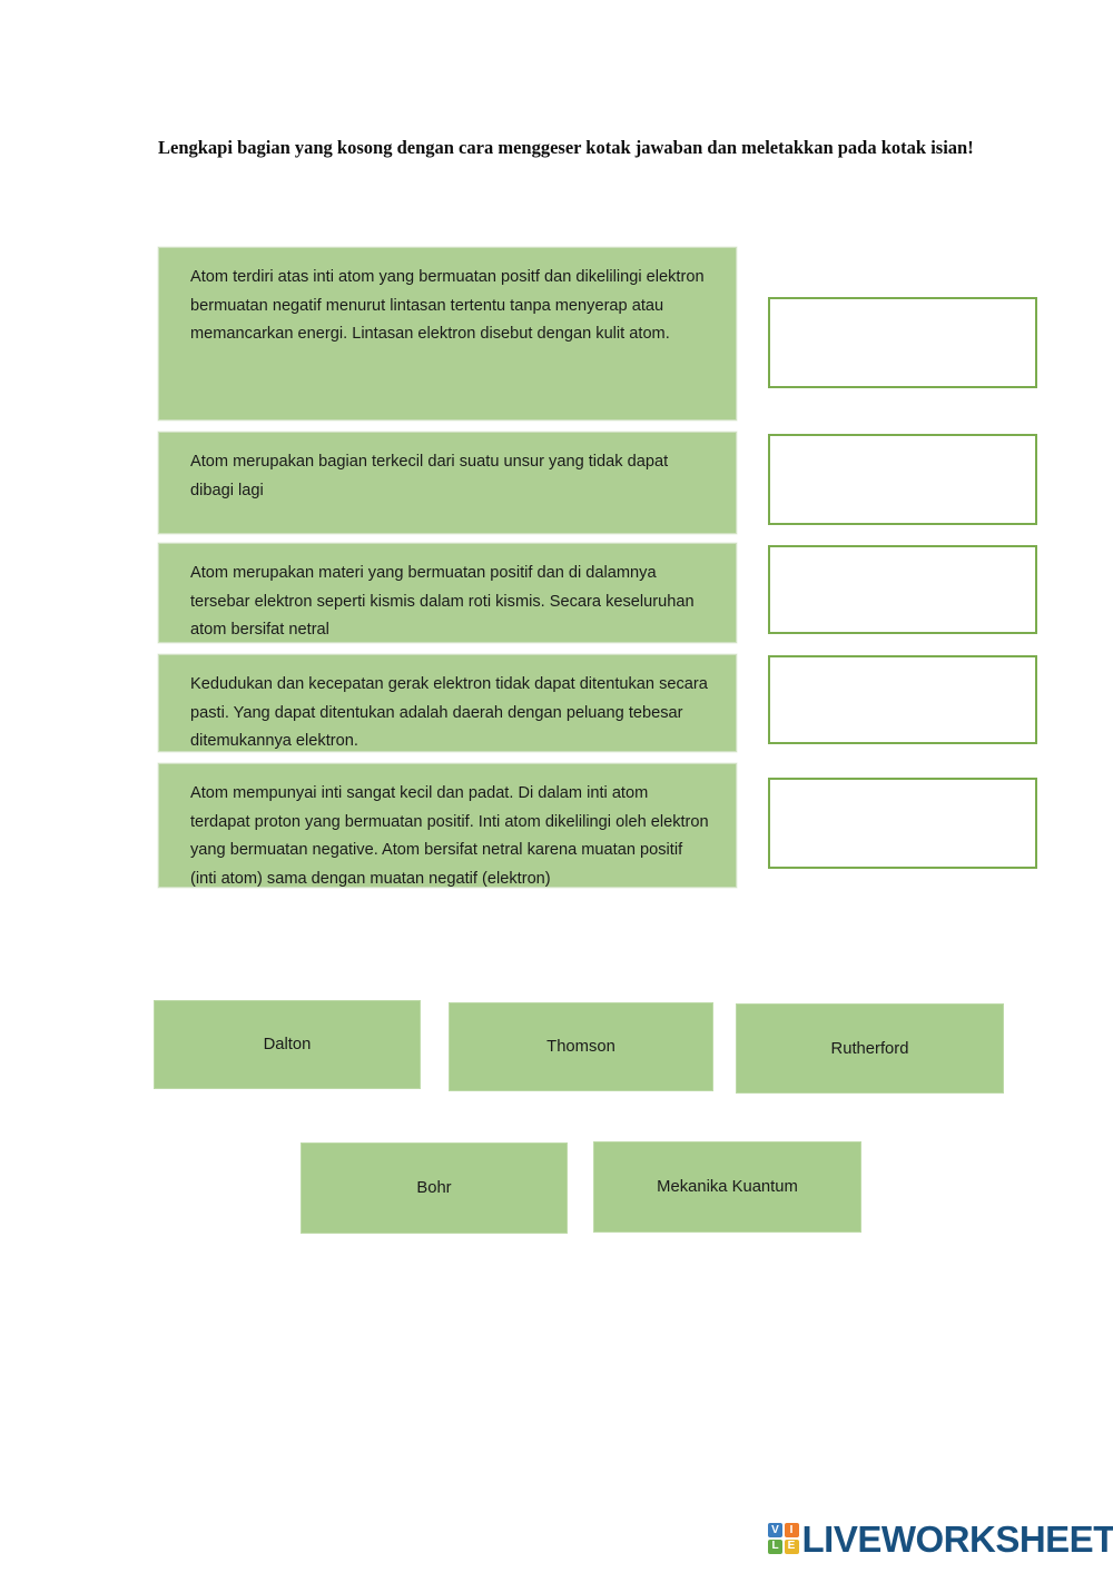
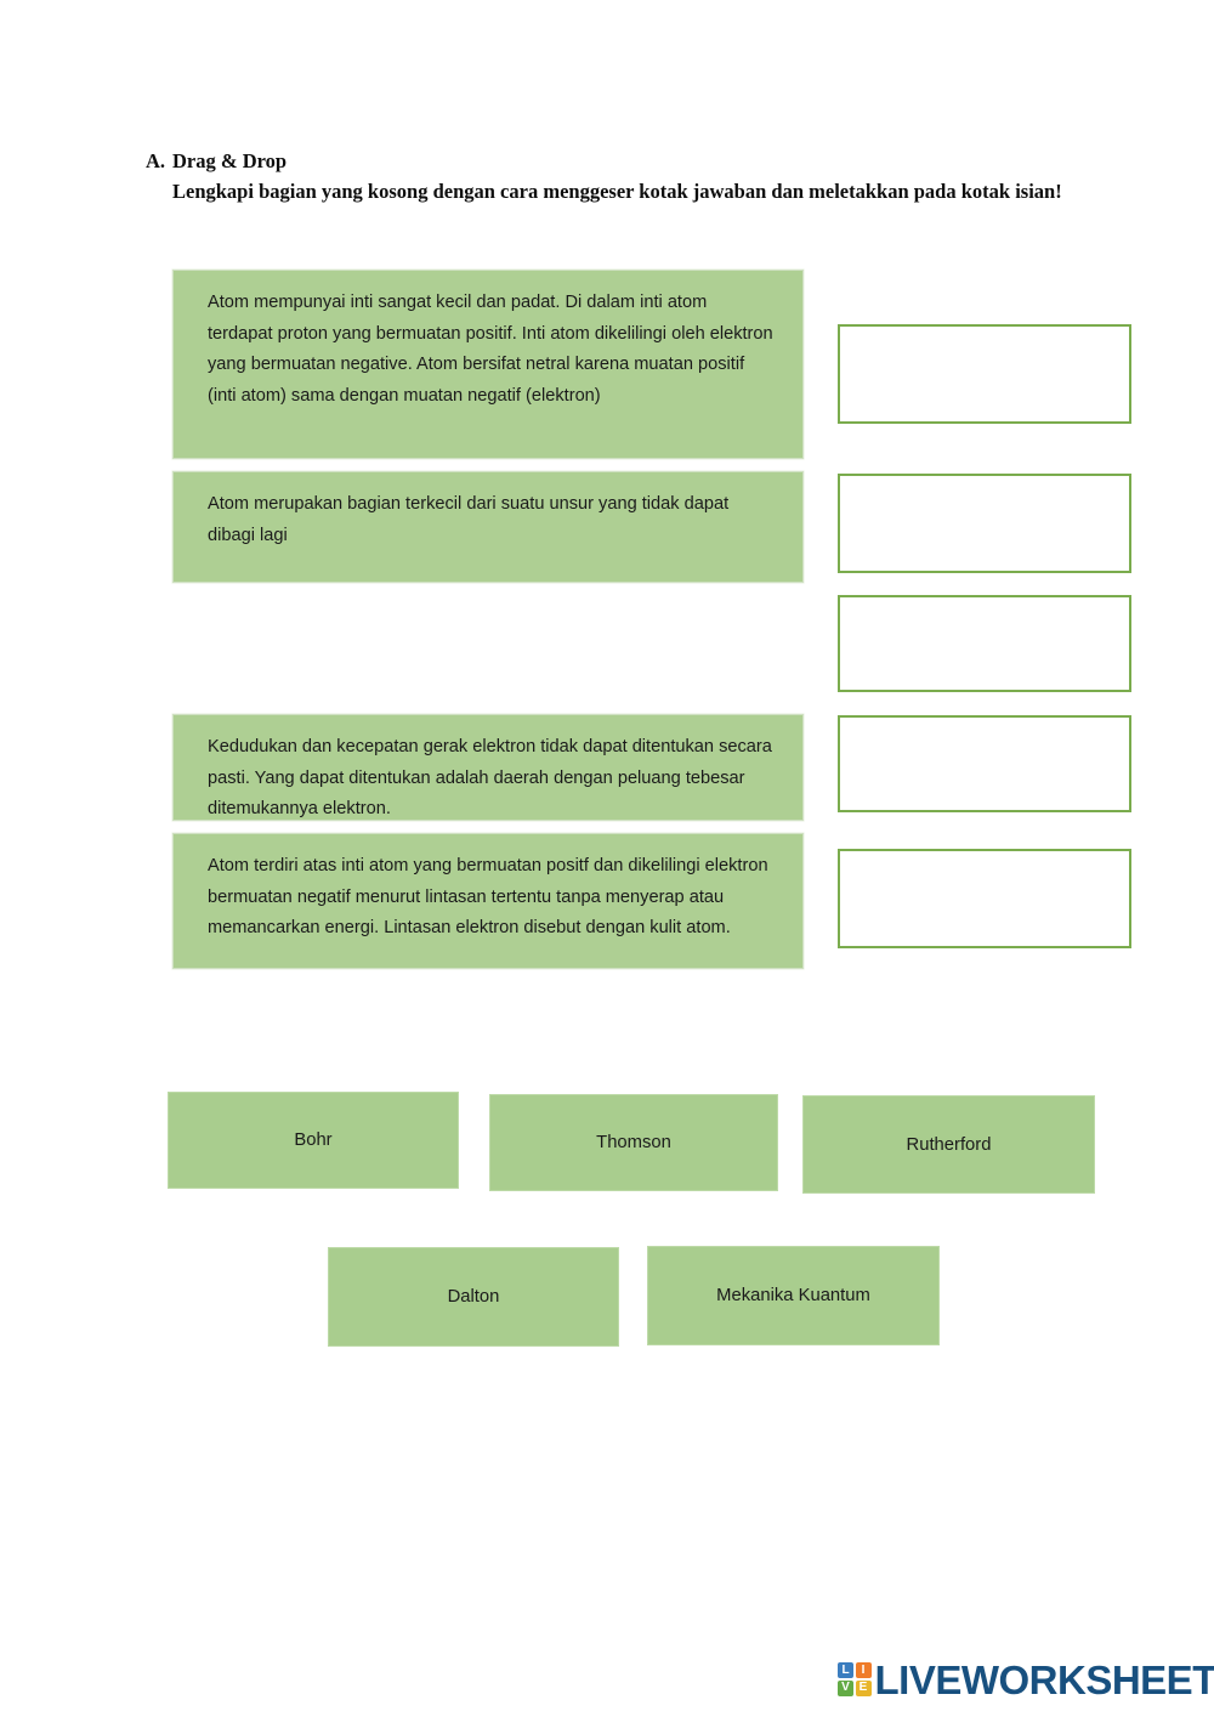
+ A.
+ Drag & Drop
  Lengkapi bagian yang kosong dengan cara menggeser kotak jawaban dan meletakkan pada kotak isian!
- Atom terdiri atas inti atom yang bermuatan positf dan dikelilingi elektron bermuatan negatif menurut lintasan tertentu tanpa menyerap atau memancarkan energi. Lintasan elektron disebut dengan kulit atom.
+ Atom mempunyai inti sangat kecil dan padat. Di dalam inti atom terdapat proton yang bermuatan positif. Inti atom dikelilingi oleh elektron yang bermuatan negative. Atom bersifat netral karena muatan positif (inti atom) sama dengan muatan negatif (elektron)
  Atom merupakan bagian terkecil dari suatu unsur yang tidak dapat dibagi lagi
- Atom merupakan materi yang bermuatan positif dan di dalamnya tersebar elektron seperti kismis dalam roti kismis. Secara keseluruhan atom bersifat netral
  Kedudukan dan kecepatan gerak elektron tidak dapat ditentukan secara pasti. Yang dapat ditentukan adalah daerah dengan peluang tebesar ditemukannya elektron.
- Atom mempunyai inti sangat kecil dan padat. Di dalam inti atom terdapat proton yang bermuatan positif. Inti atom dikelilingi oleh elektron yang bermuatan negative. Atom bersifat netral karena muatan positif (inti atom) sama dengan muatan negatif (elektron)
+ Atom terdiri atas inti atom yang bermuatan positf dan dikelilingi elektron bermuatan negatif menurut lintasan tertentu tanpa menyerap atau memancarkan energi. Lintasan elektron disebut dengan kulit atom.
- Dalton
+ Bohr
  Thomson
  Rutherford
- Bohr
+ Dalton
  Mekanika Kuantum
- V
+ L
  I
- L
+ V
  E
  LIVEWORKSHEET
